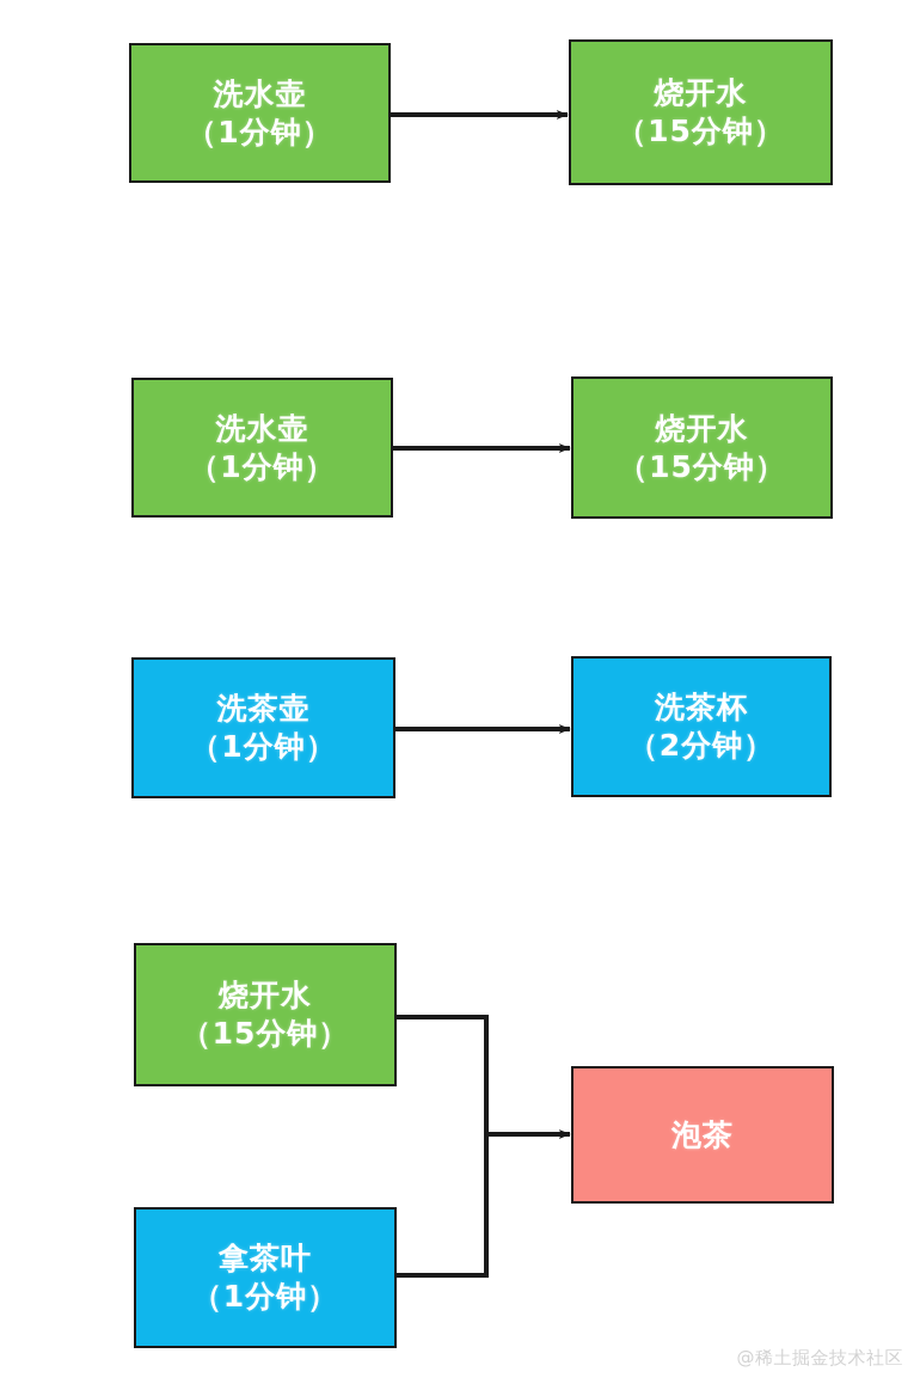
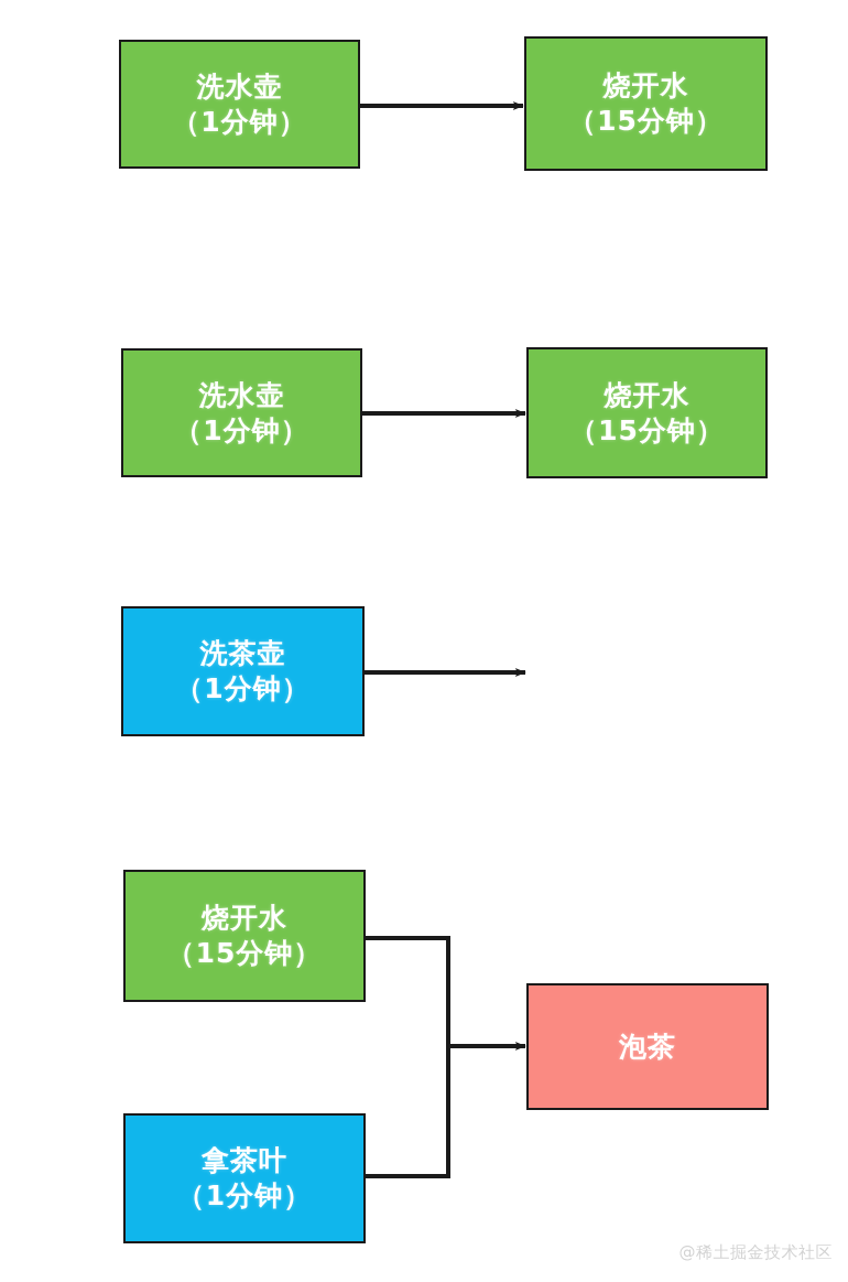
  洗水壶
  （1分钟）
  烧开水
  （15分钟）
  洗水壶
  （1分钟）
  烧开水
  （15分钟）
  洗茶壶
  （1分钟）
- 洗茶杯
- （2分钟）
  烧开水
  （15分钟）
  拿茶叶
  （1分钟）
  泡茶
  @稀土掘金技术社区
